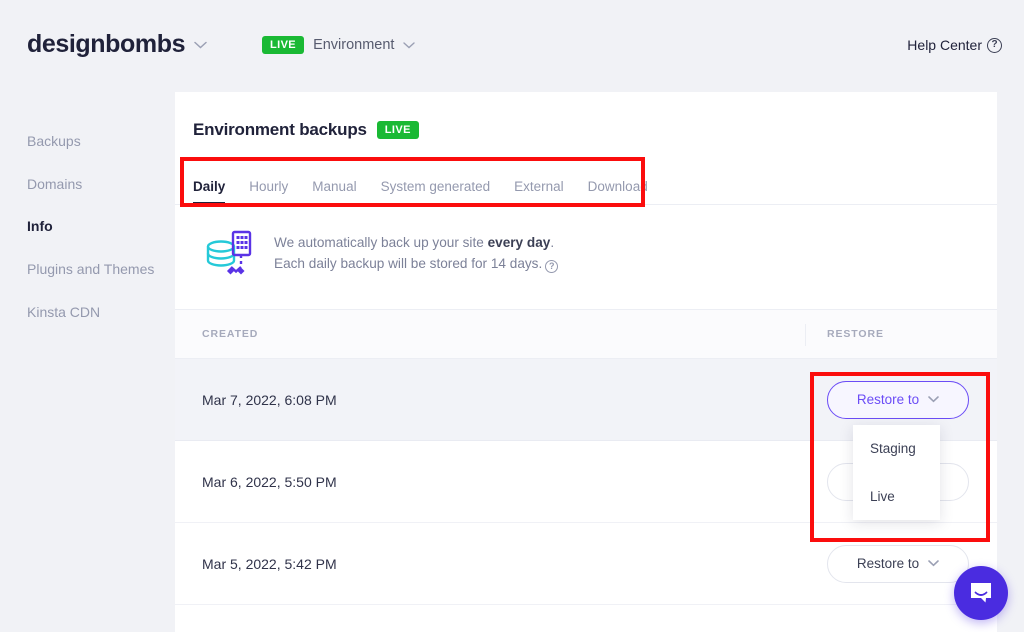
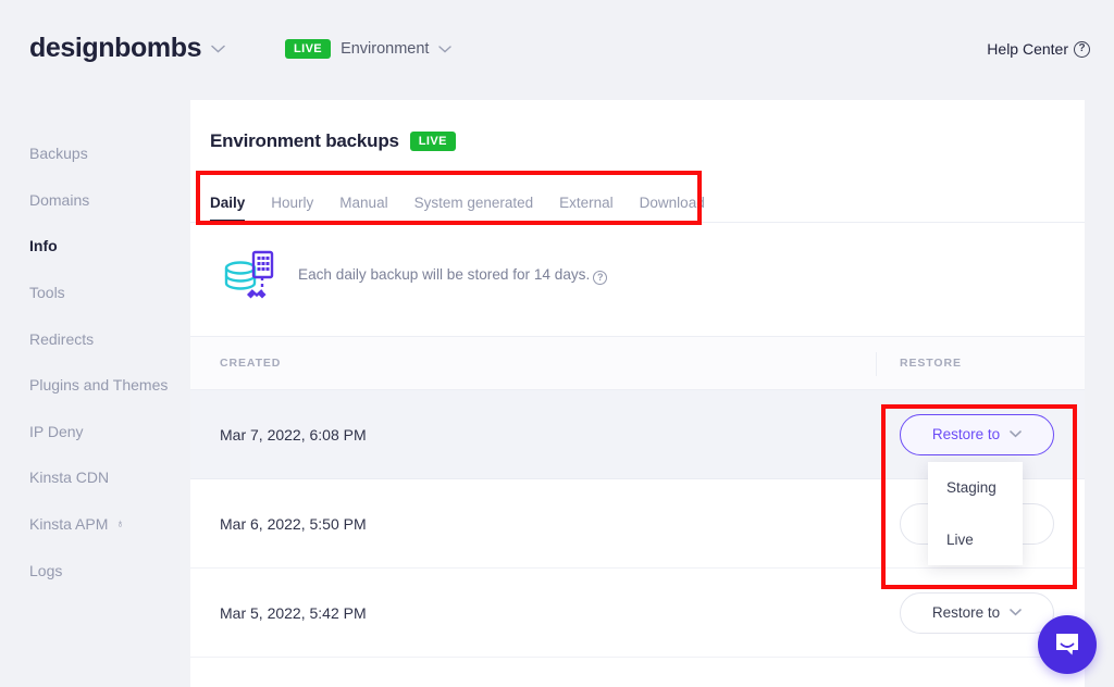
  designbombs
  LIVE
  Environment
  Help Center
  ?
  Backups
  Domains
  Info
+ Tools
+ Redirects
  Plugins and Themes
+ IP Deny
  Kinsta CDN
+ Kinsta APM
+ ♁
+ Logs
  Environment backups
  LIVE
  Daily
  Hourly
  Manual
  System generated
  External
  Download
- We automatically back up your site every day.
  Each daily backup will be stored for 14 days. ?
  CREATED
  RESTORE
  Mar 7, 2022, 6:08 PM
  Restore to
  Mar 6, 2022, 5:50 PM
  Mar 5, 2022, 5:42 PM
  Restore to
  Staging
  Live
